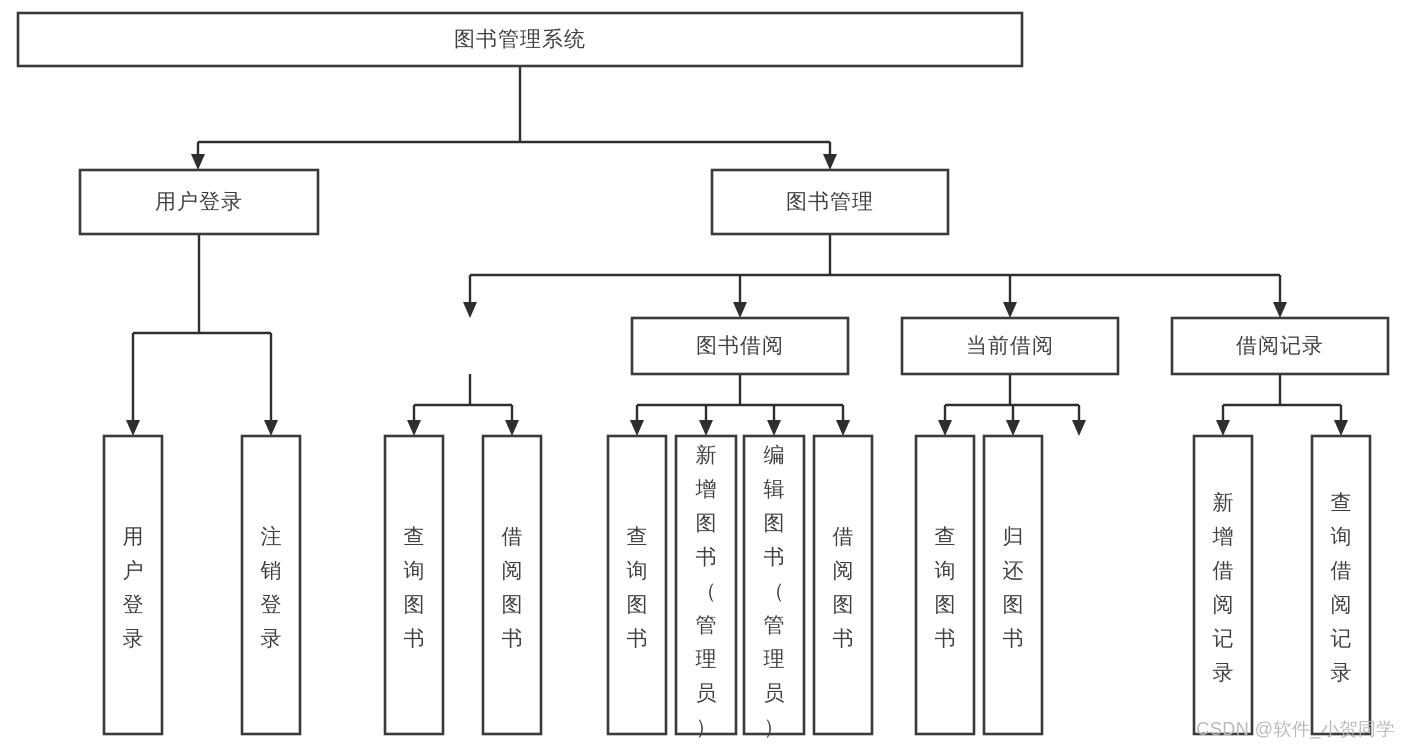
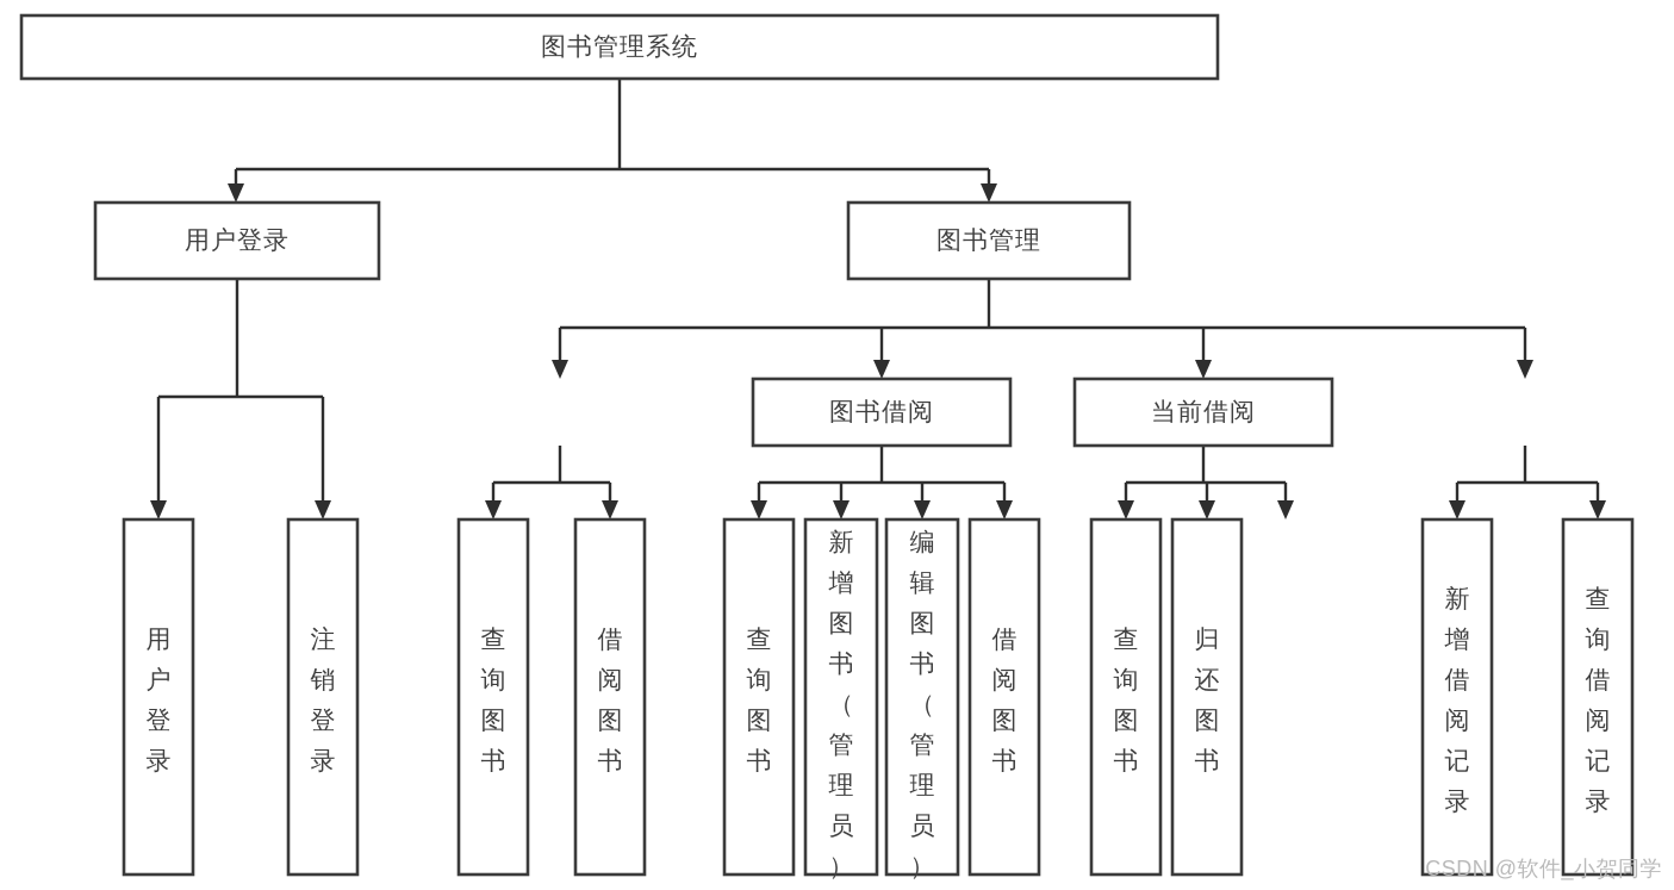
  图书管理系统
  用户登录
  图书管理
  图书借阅
  当前借阅
- 借阅记录
  用户登录
  注销登录
  查询图书
  借阅图书
  查询图书
  新增图书（管理员）
  编辑图书（管理员）
  借阅图书
  查询图书
  归还图书
  新增借阅记录
  查询借阅记录
  CSDN @软件_小贺同学
